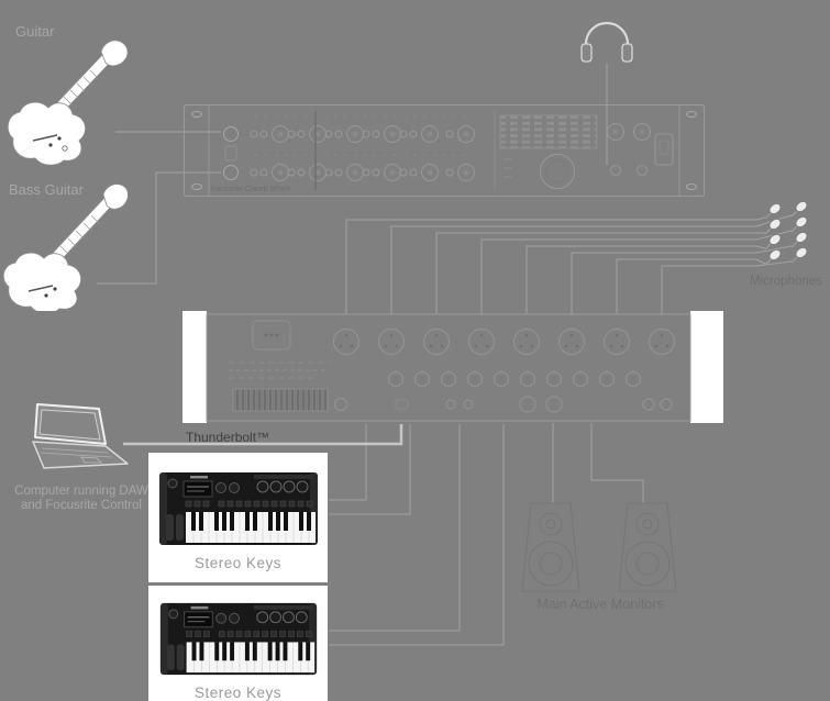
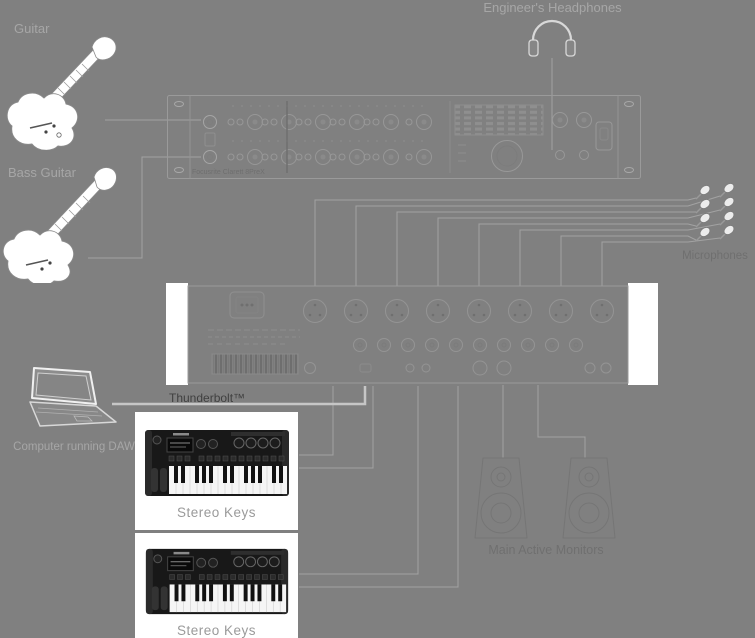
  Guitar
  Bass Guitar
+ Engineer's Headphones
  Computer running DAW
- and Focusrite Control
  Thunderbolt™
  Stereo Keys
  Stereo Keys
